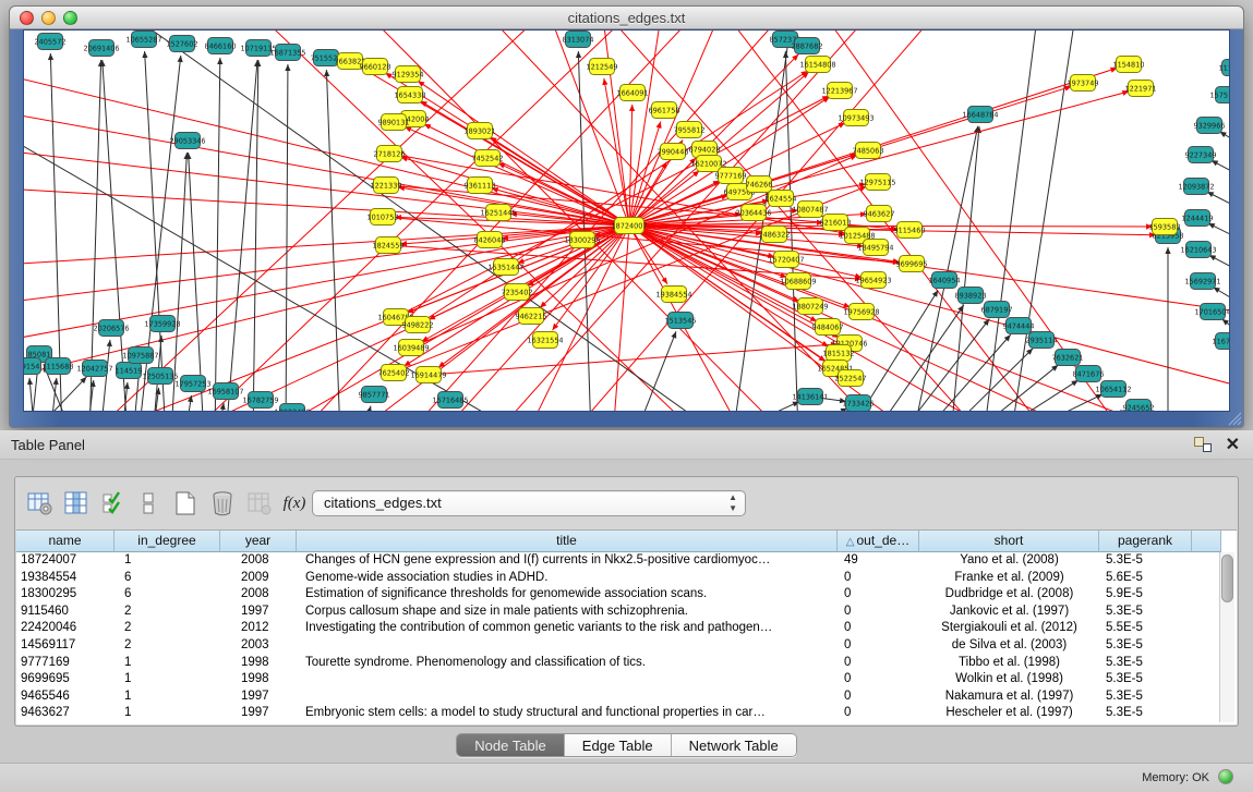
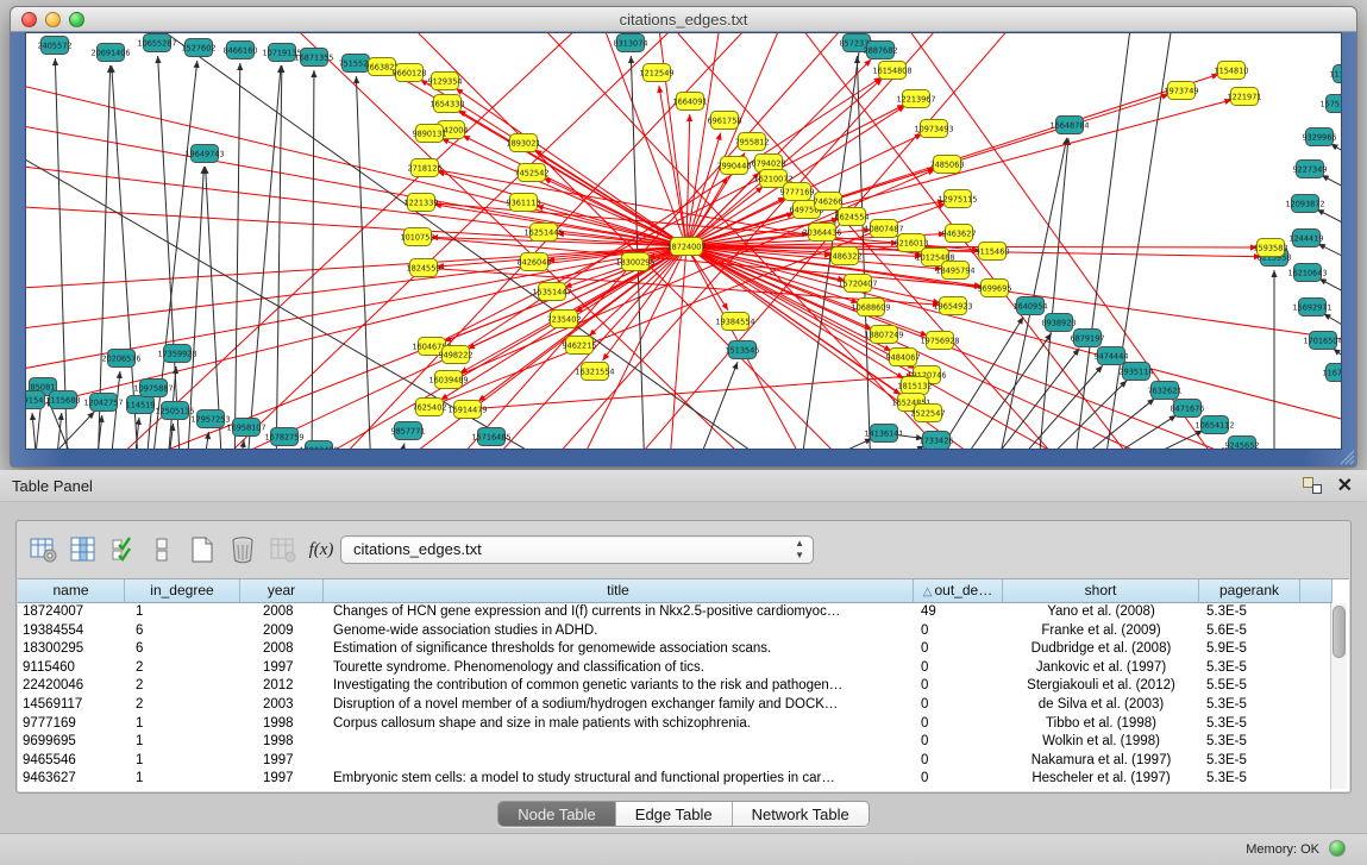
  citations_edges.txt
  2405572
  8313074
  20691406
  10655287
  1527602
  8466160
  10719135
  16871355
  751552
  857237
- 29053346
+ 19649743
  2887682
  16648784
  1640954
  8938923
  6879197
  9474444
  2935114
  7632621
  8471676
  10654112
  9245652
  9329966
  9227349
  12093872
  1244419
  8215958
  16210643
  15692971
  17016504
  85081
  9154
  1115688
  12042757
  114519
  20206576
  17359928
  10975887
  12505135
  17957253
  16958107
  16782759
  9857771
  15716485
  14136141
  1733426
  1513545
  766382
  9660128
  9129354
  1654338
  42004
  9890131
  2718126
  1221339
  1010753
  1824559
  160467
  9498222
  16039489
  7625402
  16914479
  1893021
  7452542
  9361113
  16251445
  8426048
  15351447
  7235402
  9462215
  16321554
  18300295
  18724007
  1212549
  1664091
  6961758
  7955812
  7990448
  6794028
  16210072
  9777169
  64975
  746266
  1624554
  20364436
  10807487
  6216013
  7486322
  15720407
  10688609
  18807249
  9484067
  19120746
  1815132
  16524851
  2522547
  10125488
  18495794
  9115460
  9699695
  19654923
  19756928
  16154808
  12213967
  10973493
  7485063
  12975115
  9463627
  19384554
  1154810
  1221971
  1973749
  1593583
  Table Panel
  ✕
  f(x)
  citations_edges.txt
  ▲
  ▼
  name
  in_degree
  year
  title
  △ out_de…
  short
  pagerank
  18724007
  1
  2008
  Changes of HCN gene expression and I(f) currents in Nkx2.5-positive cardiomyoc…
  49
  Yano et al. (2008)
  5.3E-5
  19384554
  6
  2009
  Genome-wide association studies in ADHD.
  0
  Franke et al. (2009)
  5.6E-5
  18300295
  6
  2008
  Estimation of significance thresholds for genomewide association scans.
  0
  Dudbridge et al. (2008)
  5.9E-5
  9115460
  2
  1997
- Corpus callosum shape and size in male patients with schizophrenia.
+ Tourette syndrome. Phenomenology and classification of tics.
  0
  Jankovic et al. (1997)
  5.3E-5
  22420046
  2
  2012
  Investigating the contribution of common genetic variants to the risk and pathogen…
  0
  Stergiakouli et al. (2012)
  5.5E-5
  14569117
  2
  2003
+ Disruption of a novel member of a sodium/hydrogen exchanger family and DOCK…
  0
  de Silva et al. (2003)
  5.3E-5
  9777169
  1
  1998
- Tourette syndrome. Phenomenology and classification of tics.
+ Corpus callosum shape and size in male patients with schizophrenia.
  0
  Tibbo et al. (1998)
  5.3E-5
  9699695
  1
  1998
  0
  Wolkin et al. (1998)
  5.3E-5
  9465546
  1
  1997
  0
  Nakamura et al. (1997)
  5.3E-5
  9463627
  1
  1997
  Embryonic stem cells: a model to study structural and functional properties in car…
  0
  Hescheler et al. (1997)
  5.3E-5
  Node Table
  Edge Table
  Network Table
  Memory: OK
